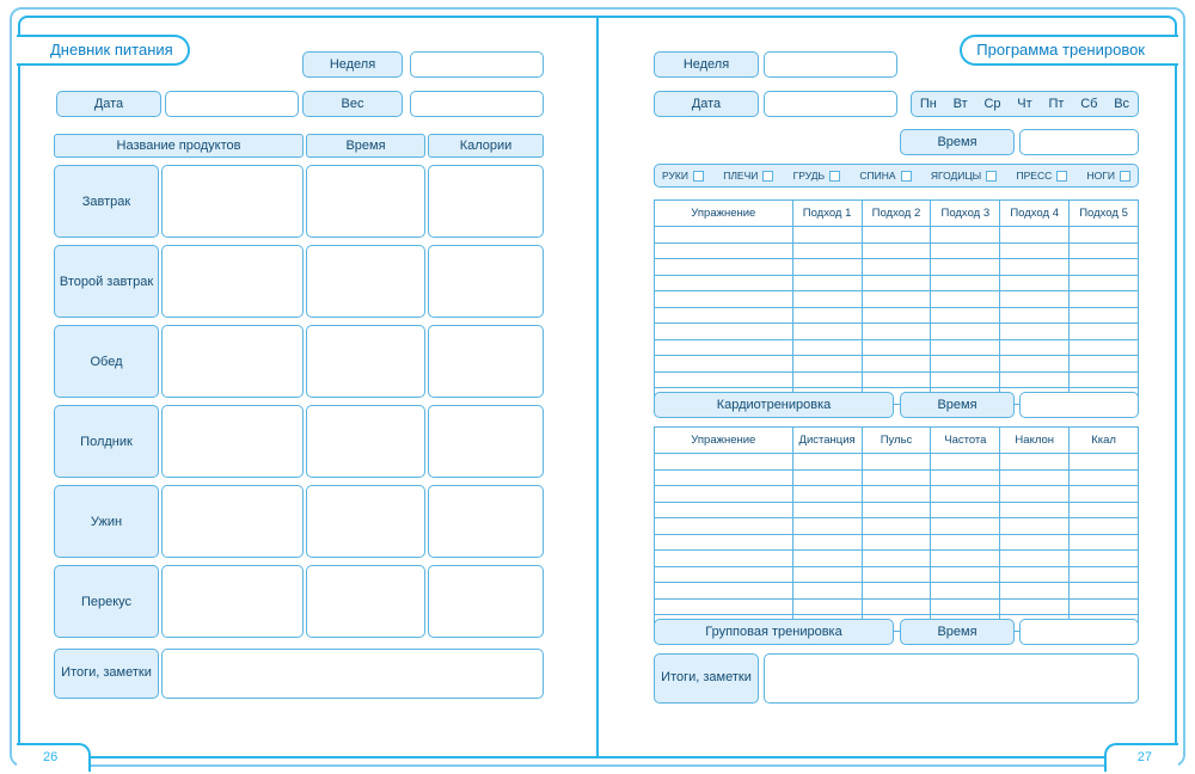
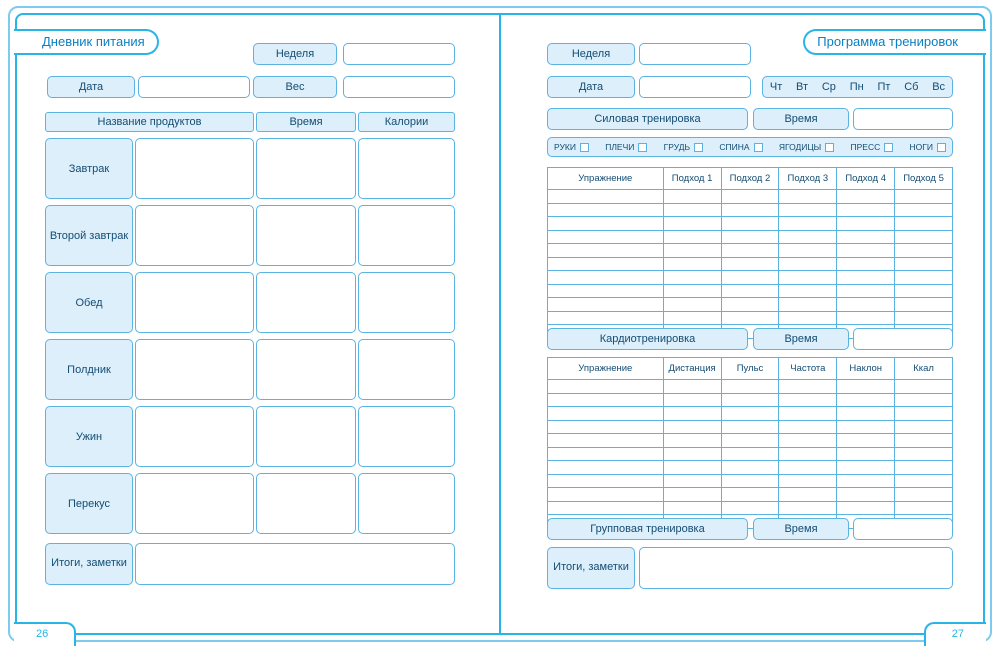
  Дневник питания
  Неделя
  Дата
  Вес
  Название продуктов
  Время
  Калории
  Завтрак
  Второй завтрак
  Обед
  Полдник
  Ужин
  Перекус
  Итоги, заметки
  26
  Программа тренировок
  Неделя
  Дата
- Пн
+ Чт
  Вт
  Ср
- Чт
+ Пн
  Пт
  Сб
  Вс
+ Силовая тренировка
  Время
  РУКИ
  ПЛЕЧИ
  ГРУДЬ
  СПИНА
  ЯГОДИЦЫ
  ПРЕСС
  НОГИ
  Упражнение	Подход 1	Подход 2	Подход 3	Подход 4	Подход 5
  Кардиотренировка
  Время
  Упражнение	Дистанция	Пульс	Частота	Наклон	Ккал
  Групповая тренировка
  Время
  Итоги, заметки
  27
